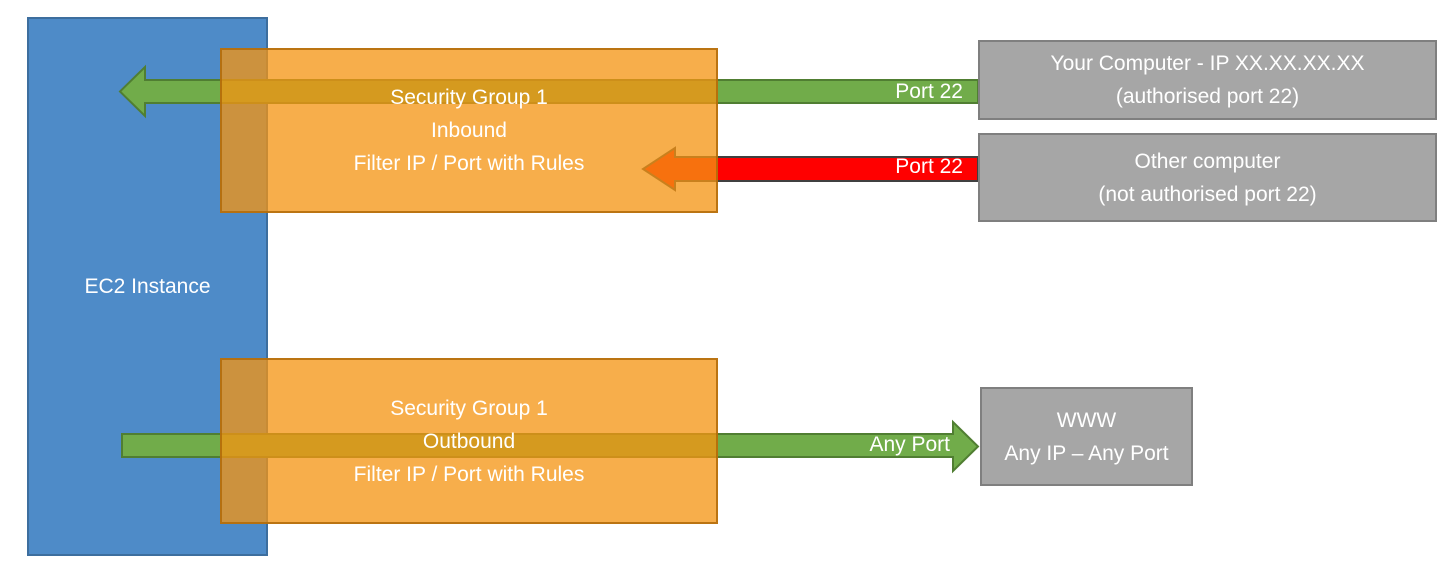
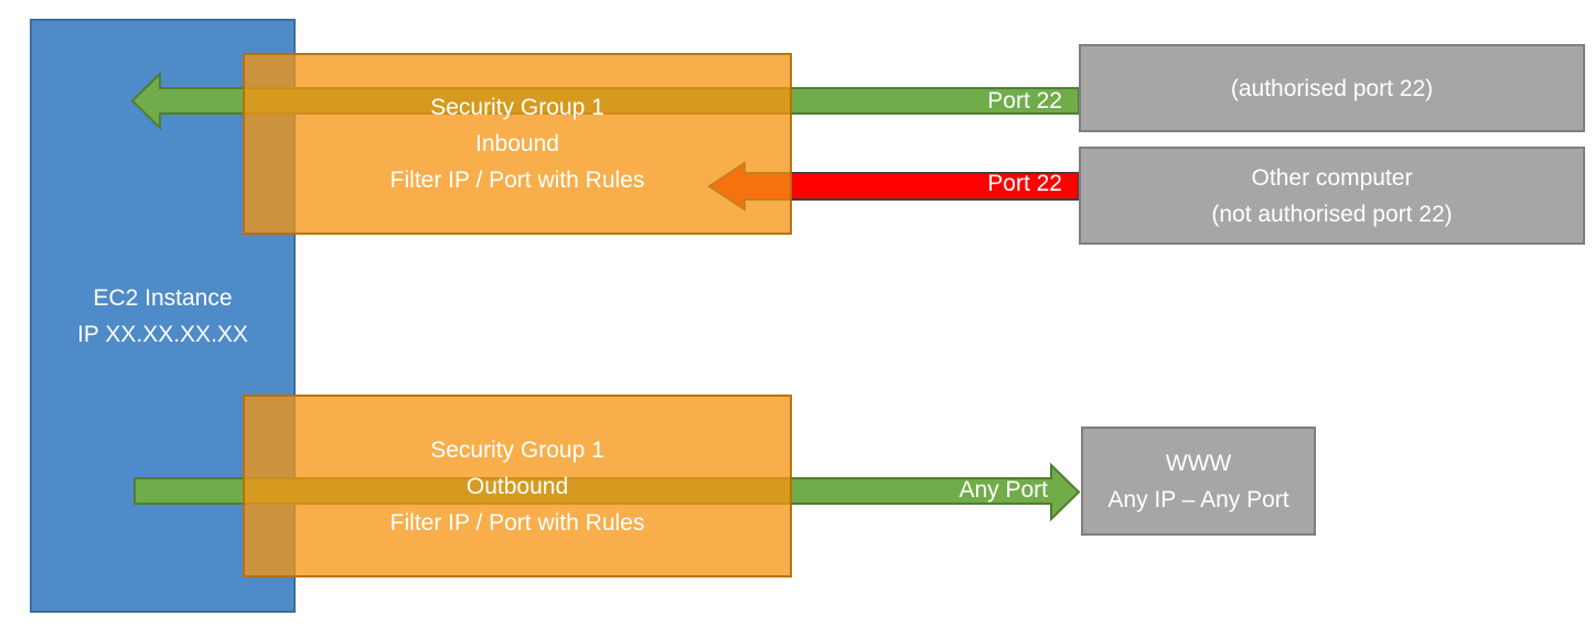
  EC2 Instance
+ IP XX.XX.XX.XX
  Security Group 1
  Inbound
  Filter IP / Port with Rules
  Security Group 1
  Outbound
  Filter IP / Port with Rules
- Your Computer - IP XX.XX.XX.XX
  (authorised port 22)
  Other computer
  (not authorised port 22)
  WWW
  Any IP – Any Port
  Port 22
  Port 22
  Any Port
